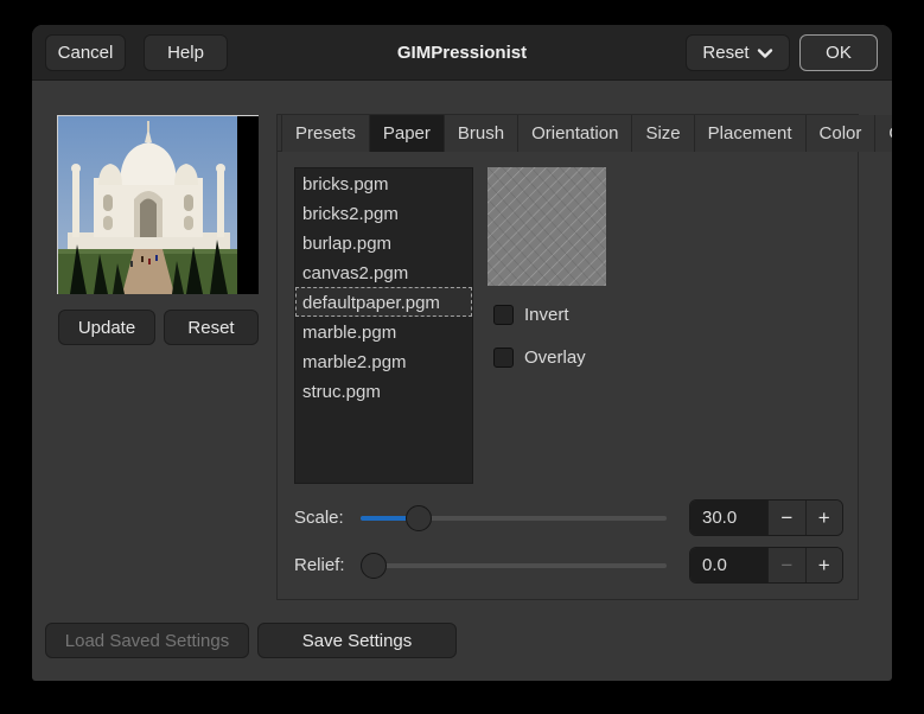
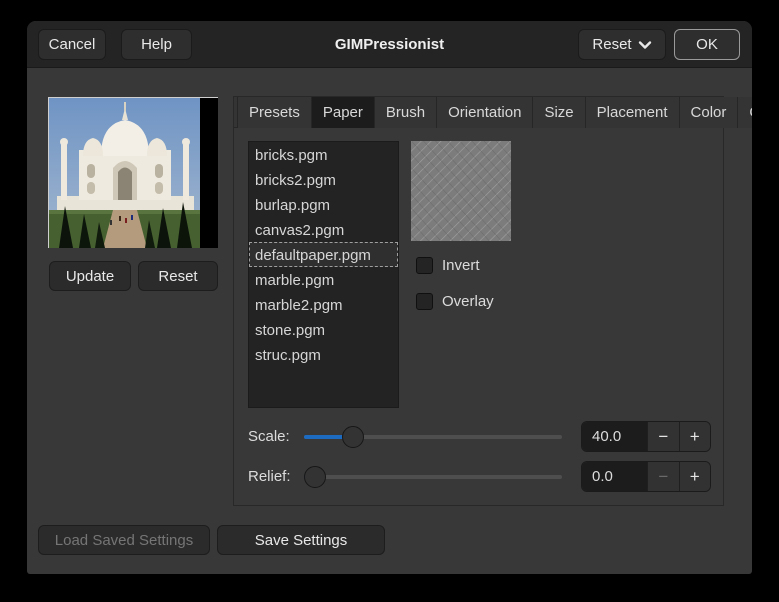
  Cancel
  Help
  GIMPressionist
  Reset
  OK
  Update
  Reset
  Presets
  Paper
  Brush
  Orientation
  Size
  Placement
  Color
  bricks.pgm
  bricks2.pgm
  burlap.pgm
  canvas2.pgm
  defaultpaper.pgm
  marble.pgm
  marble2.pgm
+ stone.pgm
  struc.pgm
  Invert
  Overlay
  Scale:
- 30.0
+ 40.0
  −
  +
  Relief:
  0.0
  −
  +
  Load Saved Settings
  Save Settings
